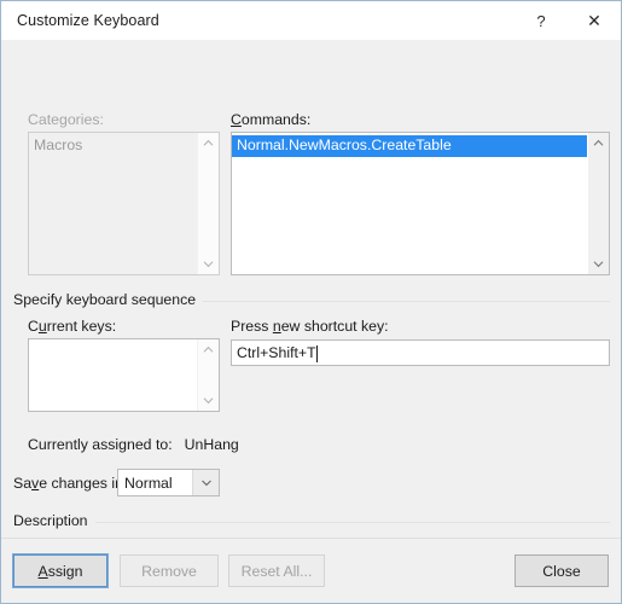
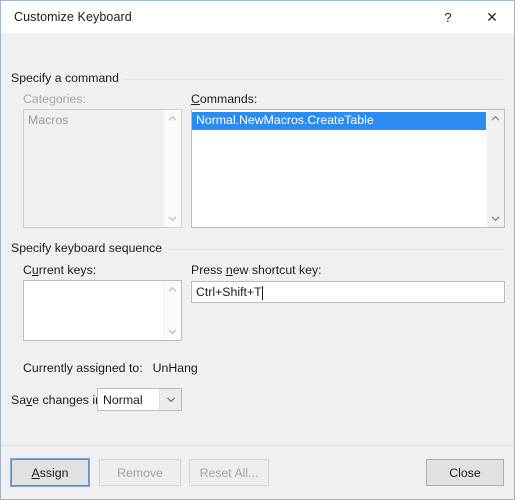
  Customize Keyboard
  ?
  ✕
+ Specify a command
  Categories:
  Macros
  Commands:
  Normal.NewMacros.CreateTable
  Specify keyboard sequence
  Current keys:
  Press new shortcut key:
  Ctrl+Shift+T
  Currently assigned to:
  UnHang
  Save changes i
  Normal
- Description
  A
  ssign
  R
  emove
  R
  eset All...
  Close
